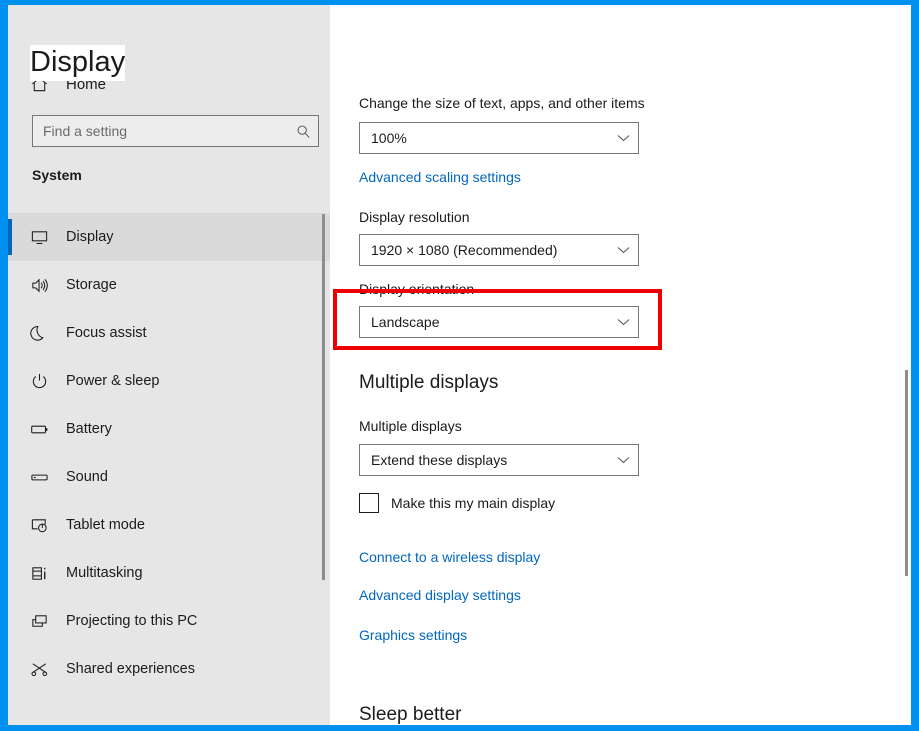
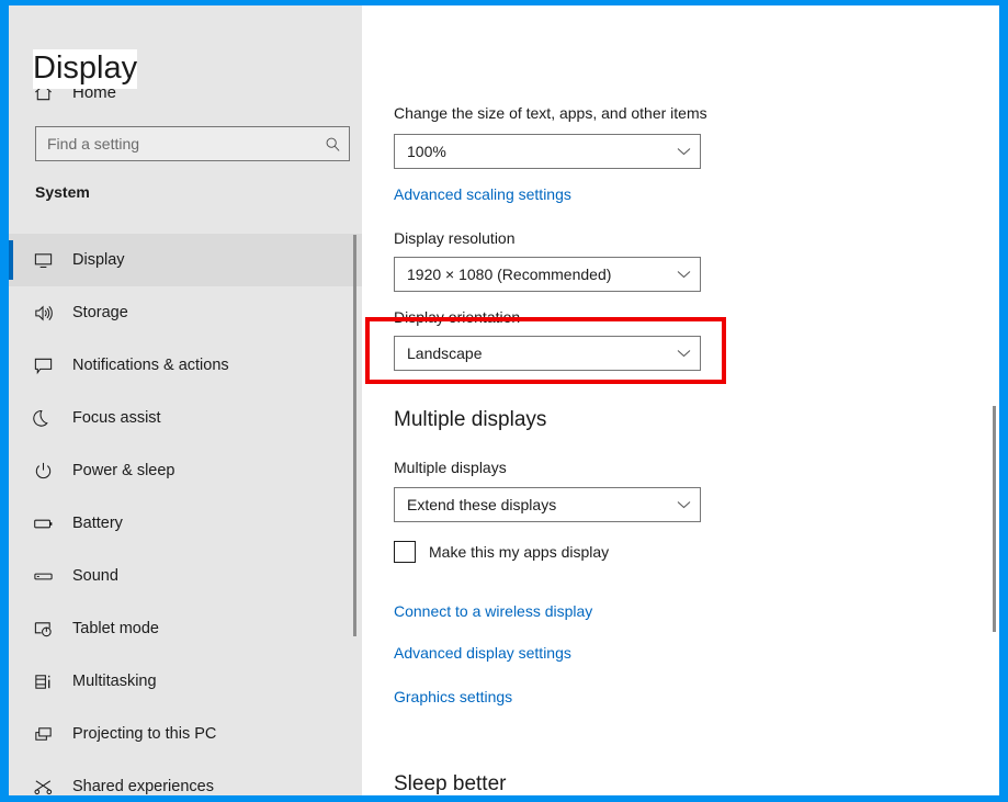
  Home
  Find a setting
  System
  Display
  Storage
+ Notifications & actions
  Focus assist
  Power & sleep
  Battery
  Sound
  Tablet mode
  Multitasking
  Projecting to this PC
  Shared experiences
  Change the size of text, apps, and other items
  100%
  Advanced scaling settings
  Display resolution
  1920 × 1080 (Recommended)
  Display orientation
  Landscape
  Multiple displays
  Multiple displays
  Extend these displays
  Connect to a wireless display
  Advanced display settings
  Graphics settings
  Sleep better
- Make this my main display
+ Make this my apps display
  Display
